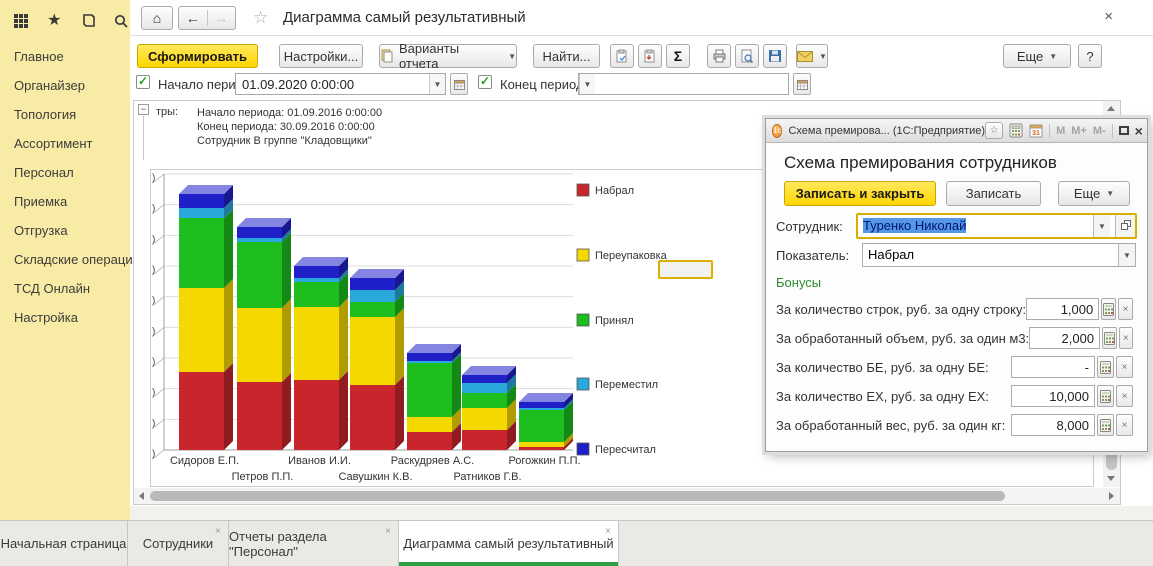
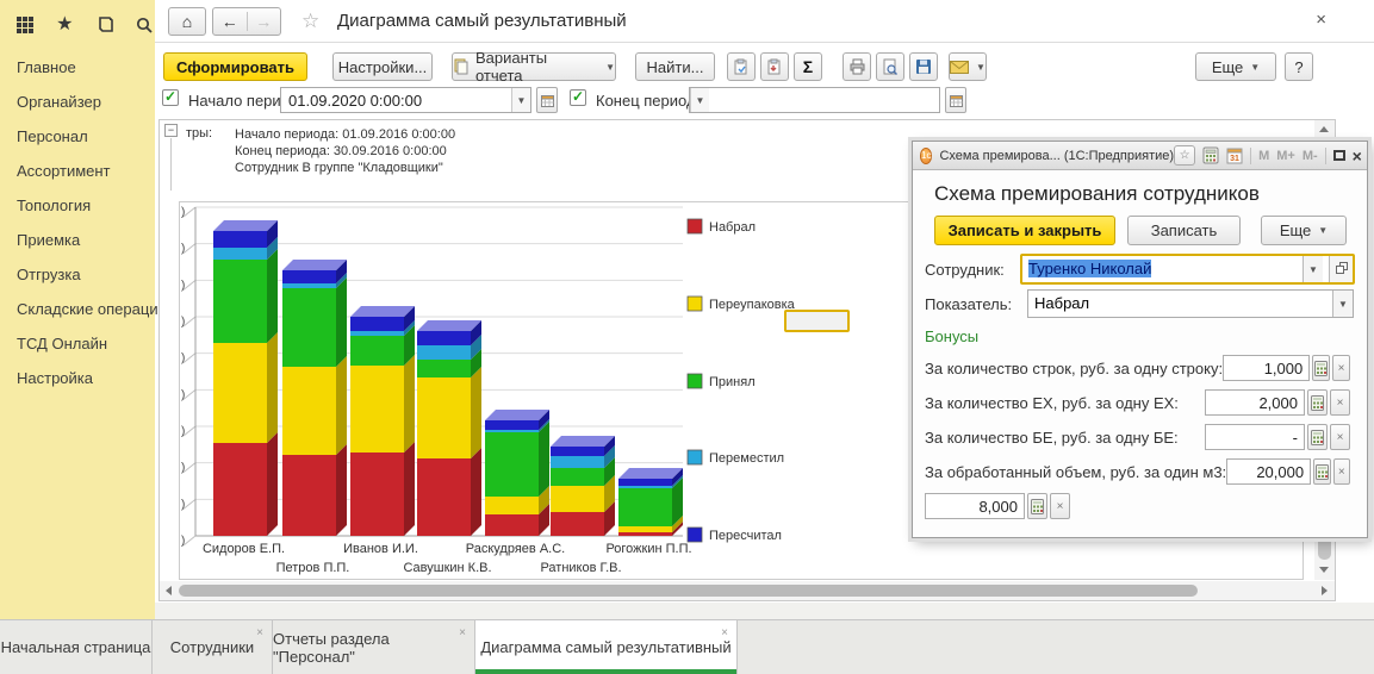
  ★
  Главное
  Органайзер
- Топология
+ Персонал
  Ассортимент
- Персонал
+ Топология
  Приемка
  Отгрузка
  Складские операци
  ТСД Онлайн
  Настройка
  ⌂
  ←
  →
  ☆
  Диаграмма самый результативный
  ×
  Сформировать
  Настройки...
  Варианты отчета
  ▼
  Найти...
  Σ
  ▼
  Еще
  ▼
  ?
  ✓
  Начало пери
  01.09.2020 0:00:00
  ▼
  ✓
  Конец перио
  ▼
  −
  тры:
  Начало периода: 01.09.2016 0:00:00
  Конец периода: 30.09.2016 0:00:00
  Сотрудник В группе "Кладовщики"
  )
  )
  )
  )
  )
  )
  )
  )
  )
  )
  Сидоров Е.П.
  Петров П.П.
  Иванов И.И.
  Савушкин К.В.
  Раскудряев А.С.
  Ратников Г.В.
  Рогожкин П.П.
  Набрал
  Переупаковка
  Принял
  Переместил
  Пересчитал
  1с
  Схема премирова... (1С:Предприятие)
  ☆
  M
  M+
  M-
  ×
  Схема премирования сотрудников
  Записать и закрыть
  Записать
  Еще
  ▼
  Сотрудник:
  Туренко Николай
  ▼
  Показатель:
  Набрал
  ▼
  Бонусы
  За количество строк, руб. за одну строку:
  1,000
  ×
- За обработанный объем, руб. за один м3:
+ За количество ЕХ, руб. за одну ЕХ:
  2,000
  ×
  За количество БЕ, руб. за одну БЕ:
  -
  ×
- За количество ЕХ, руб. за одну ЕХ:
+ За обработанный объем, руб. за один м3:
- 10,000
+ 20,000
  ×
- За обработанный вес, руб. за один кг:
  8,000
  ×
  Начальная страница
  Сотрудники
  ×
  Отчеты раздела "Персонал"
  ×
  Диаграмма самый результативный
  ×
